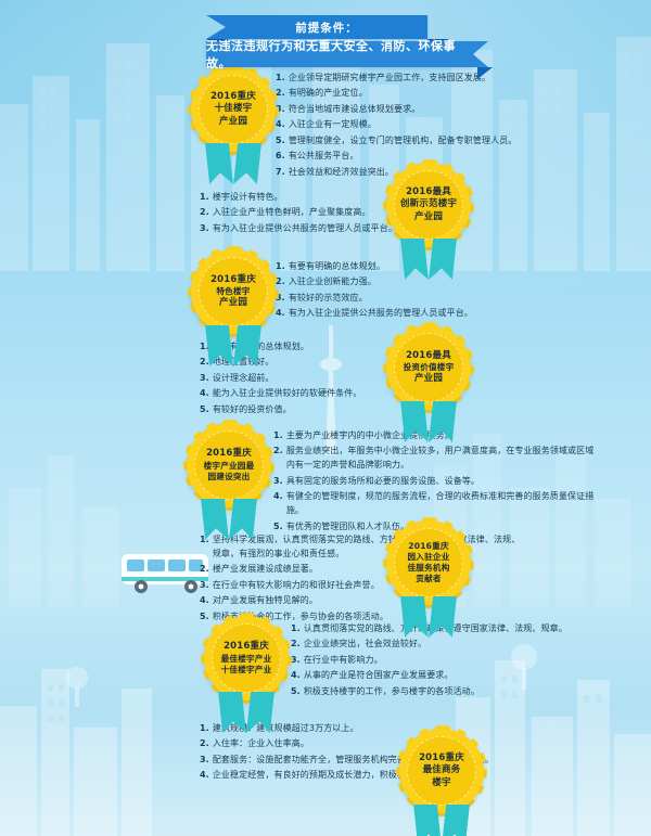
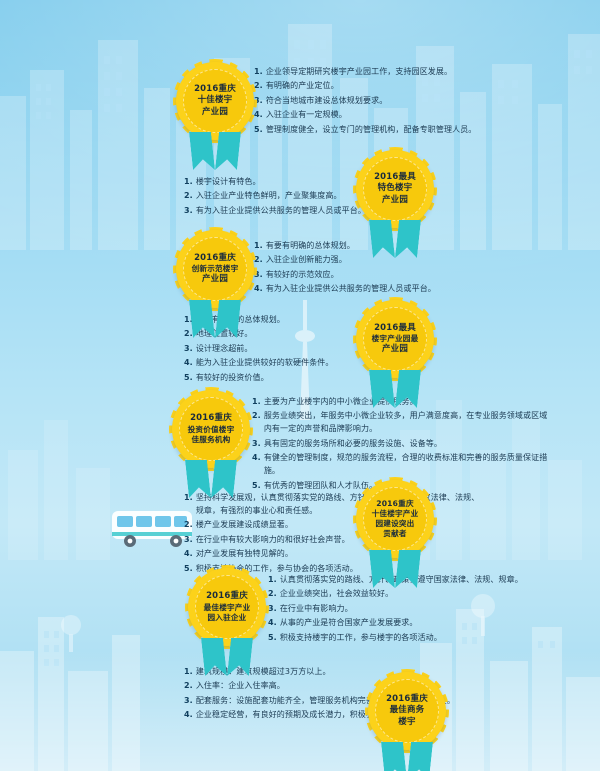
- 前提条件：
- 无违法违规行为和无重大安全、消防、环保事故。
  2016重庆
  十佳楼宇
  产业园
  1.
  企业领导定期研究楼宇产业园工作，支持园区发展。
  2.
  有明确的产业定位。
  符合当地城市建设总体规划要求。
  4.
  入驻企业有一定规模。
  5.
  管理制度健全，设立专门的管理机构，配备专职管理人员。
- 6.
- 有公共服务平台。
- 7.
- 社会效益和经济效益突出。
  1.
  楼宇设计有特色。
  2.
  入驻企业产业特色鲜明，产业聚集度高。
  3.
  有为入驻企业提供公共服务的管理人员或平台
  2016最具
- 创新示范楼宇
+ 特色楼宇
  产业园
  2016重庆
- 特色楼宇
+ 创新示范楼宇
  产业园
  1.
  有要有明确的总体规划。
  2.
  入驻企业创新能力强。
  3.
  有较好的示范效应。
  4.
  有为入驻企业提供公共服务的管理人员或平台。
  2.
  地理置较好。
  3.
  设计理念超前。
  4.
  能为入驻企业提供较好的软硬件条件。
  5.
  有较好的投资价值。
  2016最具
- 投资价值楼宇
+ 楼宇产业园最
  产业园
  2016重庆
- 楼宇产业园最
+ 投资价值楼宇
- 园建设突出
+ 佳服务机构
  1.
  主要为产业楼宇内的中小微企提务
  2.
  服务业绩突出，年服务中小微企业较多，用户满意度高，在专业服务领域或区域内有一定的声誉和品牌影响力。
  3.
  具有固定的服务场所和必要的服务设施、设备等。
  4.
  有健全的管理制度，规范的服务流程，合理的收费标准和完善的服务质量保证措施。
  5.
  有优秀的管理团队和人才队伍
  1.
  坚持科学发展观，认真贯彻落实党的路线、方法律、法规、规章，有强烈的事业心和责任感。
  2.
  楼产业发展建设成绩显著。
  3.
  在行业中有较大影响力的和很好社会声誉。
  4.
  对产业发展有独特见解的。
  5.
  积的工作，参与协会的各项活动。
  2016重庆
- 园入驻企业
+ 十佳楼宇产业
- 佳服务机构
+ 园建设突出
  贡献者
  2016重庆
  最佳楼宇产业
- 十佳楼宇产业
+ 园入驻企业
  1.
  认真贯彻落实党的路线、针策遵守国家法律、法规、规章。
  2.
  企业业绩突出，社会效益较好。
  3.
  在行业中有影响力。
  4.
  从事的产业是符合国家产业发展要求。
  5.
  积极支持楼宇的工作，参与楼宇的各项活动。
  1.
  建规：建规模超过3万方以上。
  2.
  入住率：企业入住率高。
  3.
  4.
  企业稳定经营，有良好的预期及成长潜力，积极
  2016重庆
  最佳商务
  楼宇
